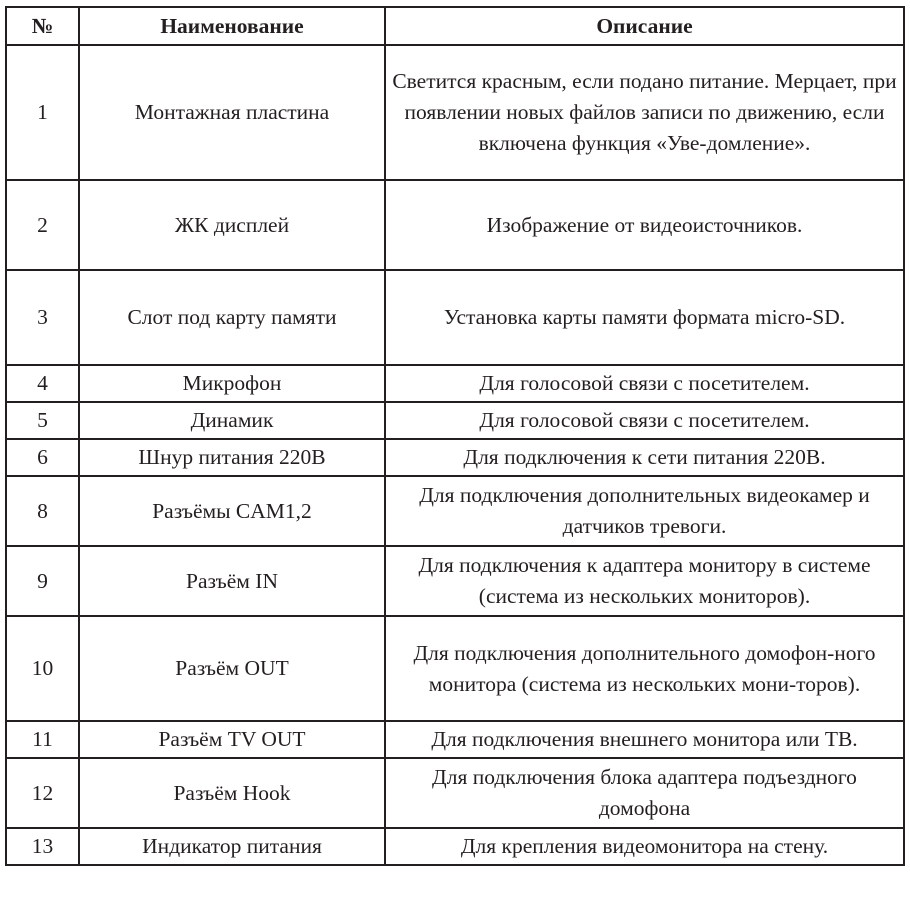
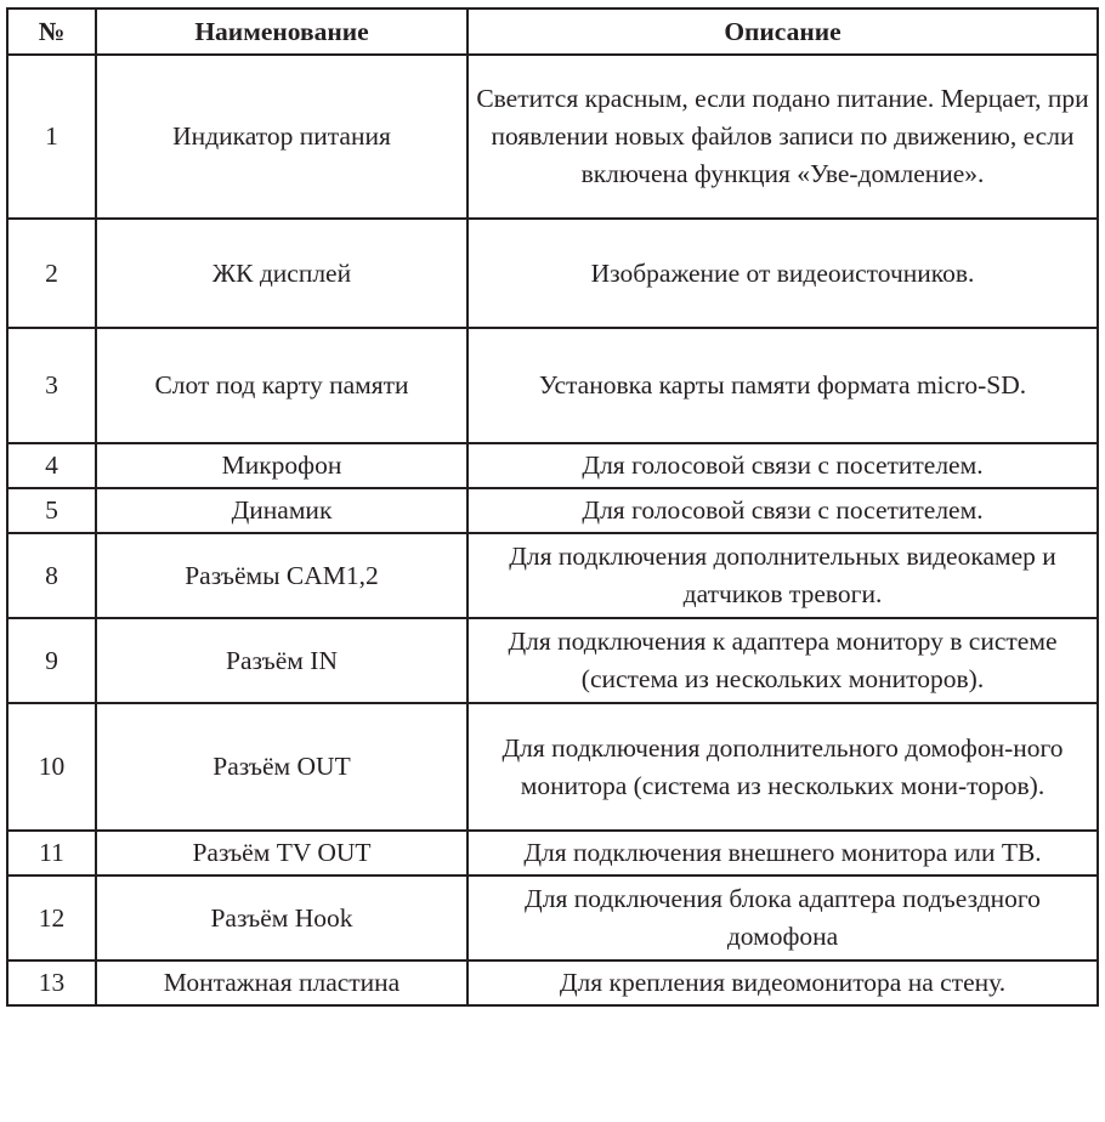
  №	Наименование	Описание
- 1	Монтажная пластина	Светится красным, если подано питание. Мерцает, при появлении новых файлов записи по движению, если включена функция «Уве-домление».
+ 1	Индикатор питания	Светится красным, если подано питание. Мерцает, при появлении новых файлов записи по движению, если включена функция «Уве-домление».
  2	ЖК дисплей	Изображение от видеоисточников.
  3	Слот под карту памяти	Установка карты памяти формата micro-SD.
  4	Микрофон	Для голосовой связи с посетителем.
  5	Динамик	Для голосовой связи с посетителем.
- 6	Шнур питания 220В	Для подключения к сети питания 220В.
  8	Разъёмы CAM1,2	Для подключения дополнительных видеокамер и датчиков тревоги.
  9	Разъём IN	Для подключения к адаптера монитору в системе (система из нескольких мониторов).
  10	Разъём OUT	Для подключения дополнительного домофон-ного монитора (система из нескольких мони-торов).
  11	Разъём TV OUT	Для подключения внешнего монитора или ТВ.
  12	Разъём Hook	Для подключения блока адаптера подъездного домофона
- 13	Индикатор питания	Для крепления видеомонитора на стену.
+ 13	Монтажная пластина	Для крепления видеомонитора на стену.
